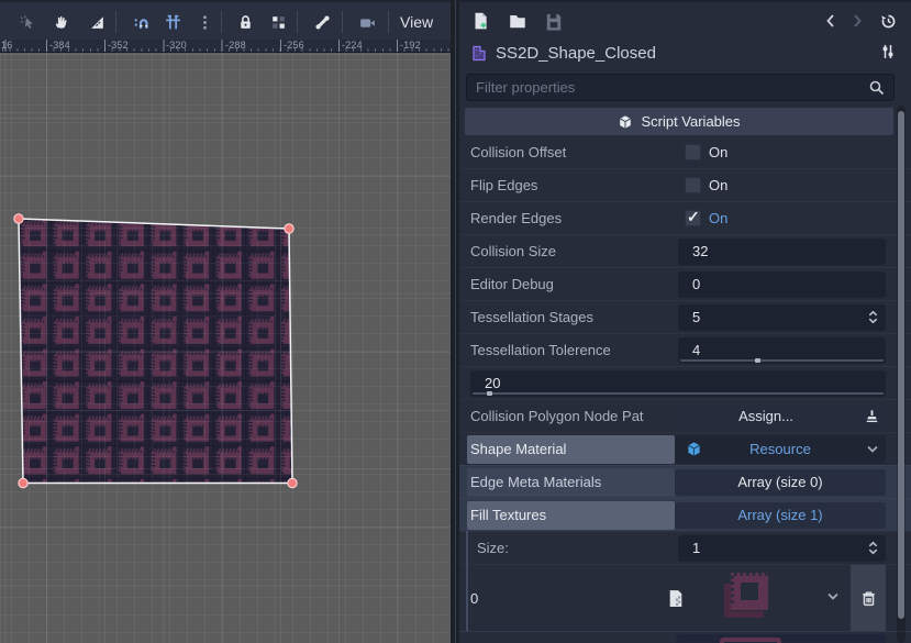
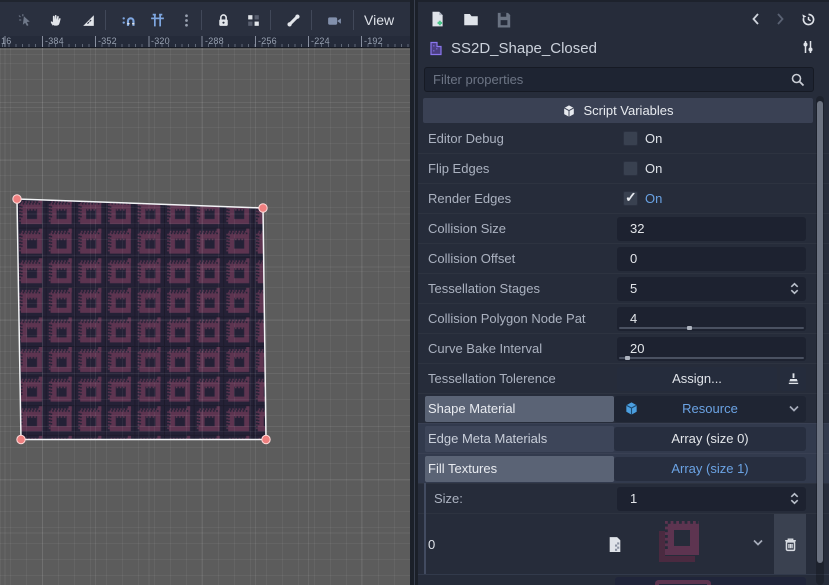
  View
  16
  -384
  -352
  -320
  -288
  -256
  -224
  -192
  SS2D_Shape_Closed
  Filter properties
  Script Variables
- Collision Offset
+ Editor Debug
  On
  Flip Edges
  On
  Render Edges
  On
  Collision Size
  32
- Editor Debug
+ Collision Offset
  0
  Tessellation Stages
  5
- Tessellation Tolerence
+ Collision Polygon Node Pat
  4
+ Curve Bake Interval
  20
- Collision Polygon Node Pat
+ Tessellation Tolerence
  Assign...
  Shape Material
  Resource
  Edge Meta Materials
  Array (size 0)
  Fill Textures
  Array (size 1)
  Size:
  1
  0
